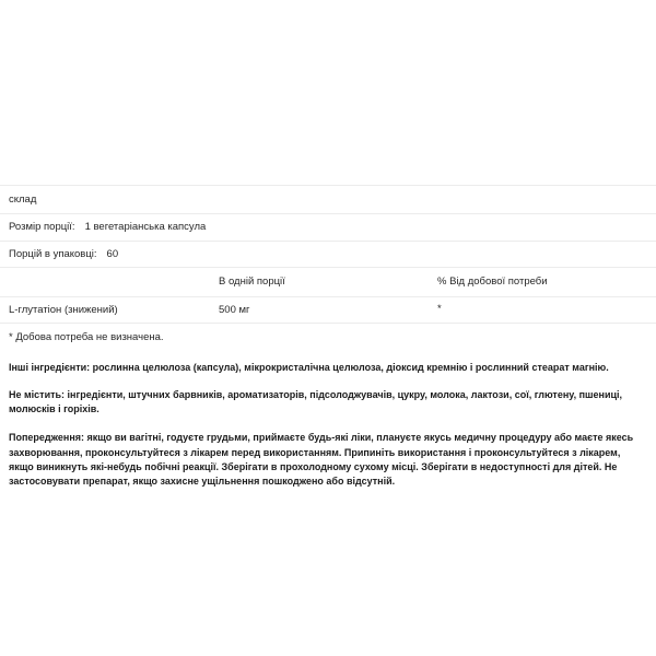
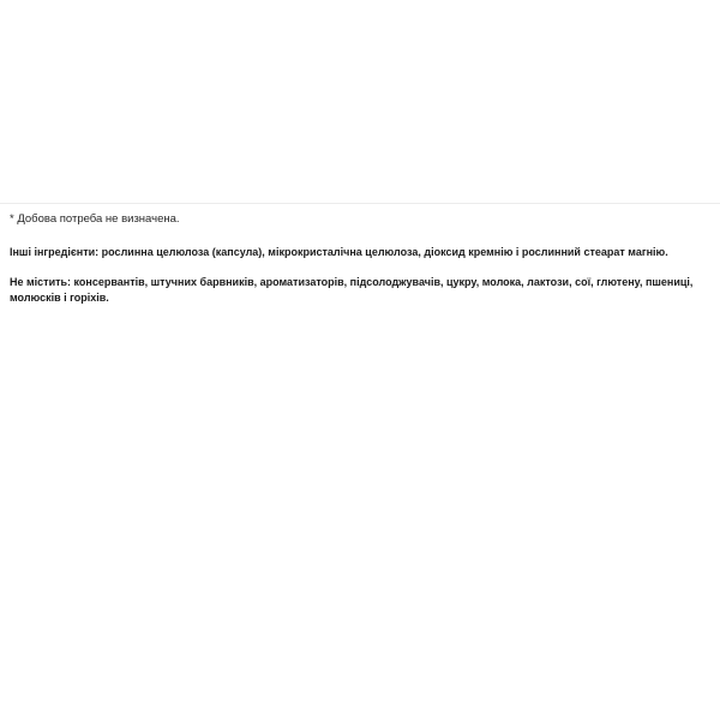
- склад
- Розмір порції: 1 вегетаріанська капсула
- Порцій в упаковці: 60
- 	В одній порції	% Від добової потреби
- L-глутатіон (знижений)	500 мг	*
  * Добова потреба не визначена.
  Інші інгредієнти: рослинна целюлоза (капсула), мікрокристалічна целюлоза, діоксид кремнію і рослинний стеарат магнію.
- Не містить: інгредієнти, штучних барвників, ароматизаторів, підсолоджувачів, цукру, молока, лактози, сої, глютену, пшениці, молюсків і горіхів.
+ Не містить: консервантів, штучних барвників, ароматизаторів, підсолоджувачів, цукру, молока, лактози, сої, глютену, пшениці, молюсків і горіхів.
- Попередження: якщо ви вагітні, годуєте грудьми, приймаєте будь-які ліки, плануєте якусь медичну процедуру або маєте якесь захворювання, проконсультуйтеся з лікарем перед використанням. Припиніть використання і проконсультуйтеся з лікарем, якщо виникнуть які-небудь побічні реакції. Зберігати в прохолодному сухому місці. Зберігати в недоступності для дітей. Не застосовувати препарат, якщо захисне ущільнення пошкоджено або відсутній.
